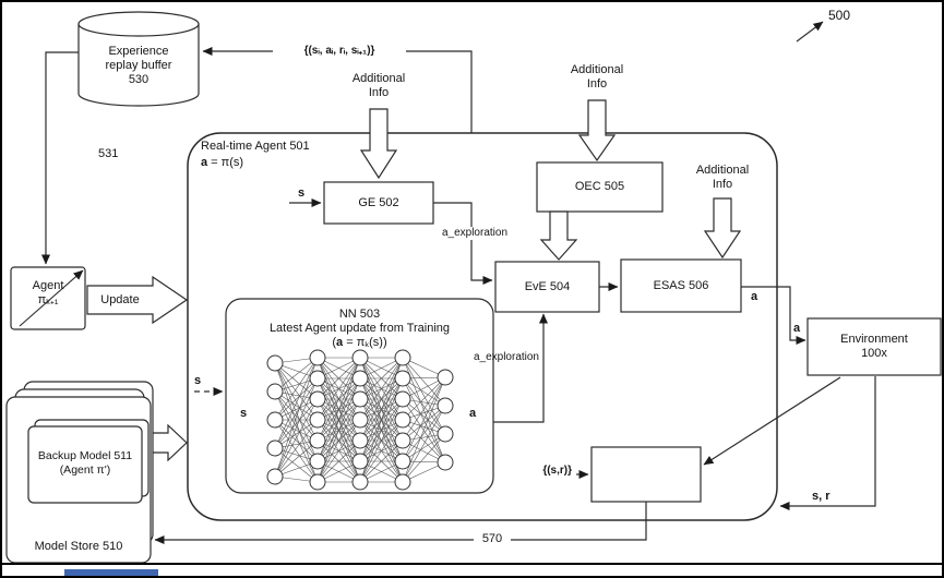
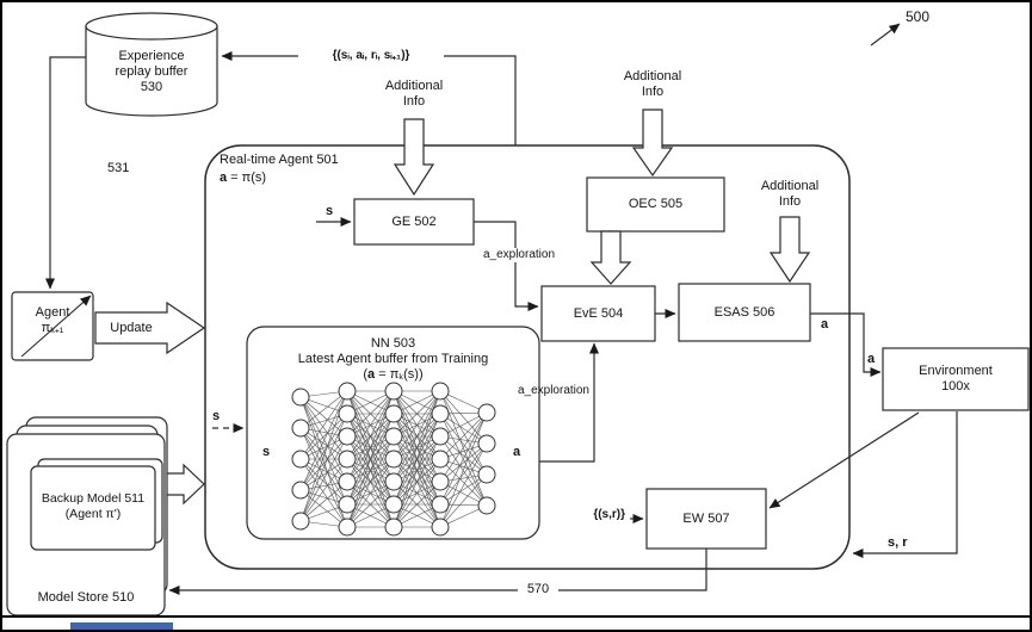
  Experience
  replay buffer
  530
  {(sᵢ, aᵢ, rᵢ, sᵢ₊₁)}
  531
  500
  Agent
  πₖ₊₁
  Update
  Additional
  Info
  Additional
  Info
  Additional
  Info
  Real-time Agent 501
  a = π(s)
  GE 502
  OEC 505
  EvE 504
  ESAS 506
+ EW 507
  Environment
  100x
  NN 503
- Latest Agent update from Training
+ Latest Agent buffer from Training
  (a = πₖ(s))
  a_exploration
  a_exploration
  s
  s
  s
  a
  a
  a
  {(s,r)}
  s, r
  570
  Backup Model 511
  (Agent π')
  Model Store 510
